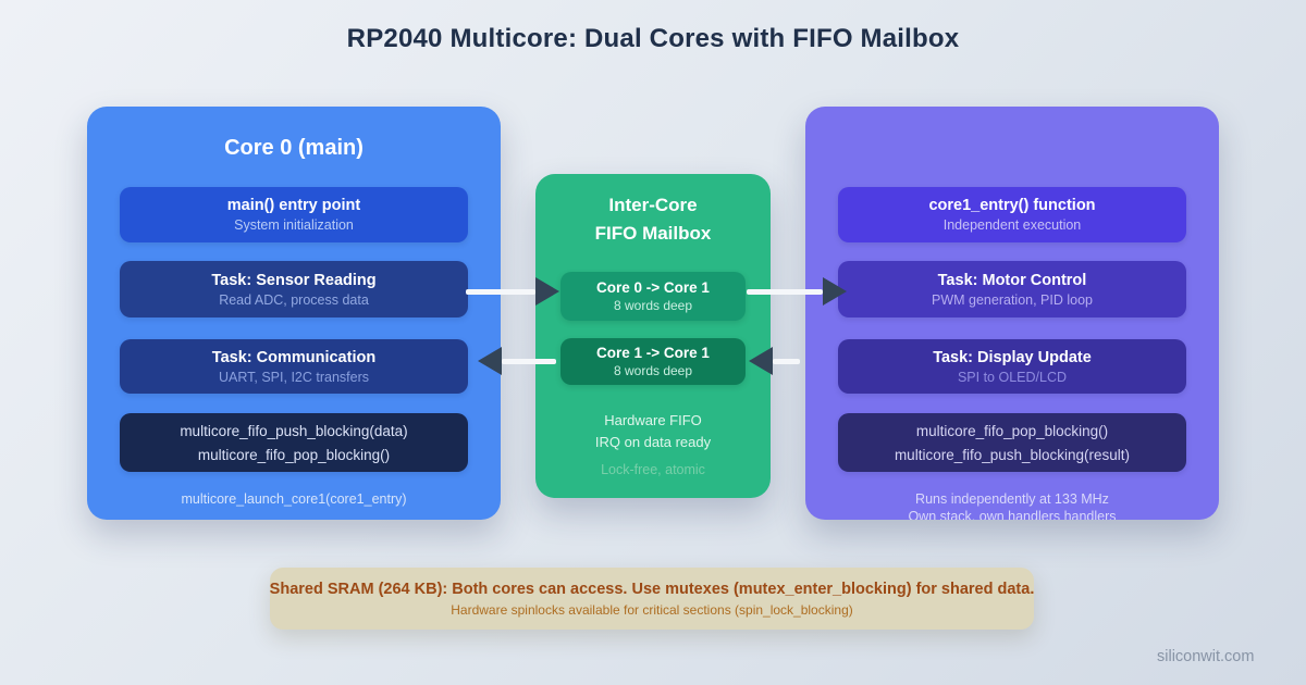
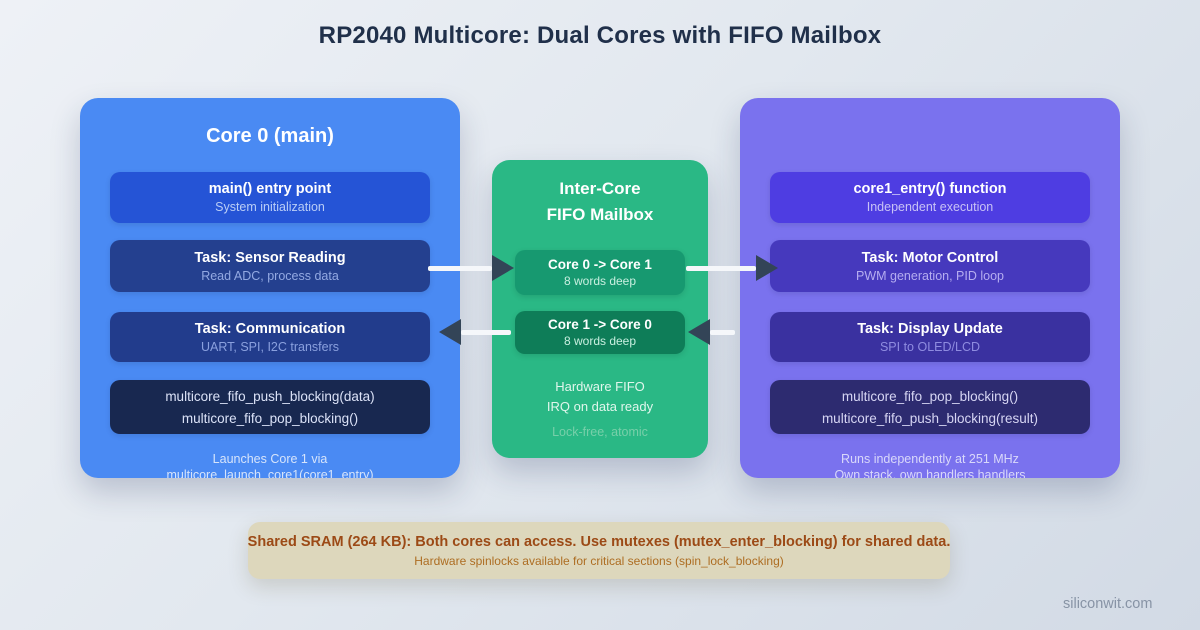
  RP2040 Multicore: Dual Cores with FIFO Mailbox
  Core 0 (main)
  main() entry point
  System initialization
  Task: Sensor Reading
  Read ADC, process data
  Task: Communication
  UART, SPI, I2C transfers
  multicore_fifo_push_blocking(data)
  multicore_fifo_pop_blocking()
+ Launches Core 1 via
  multicore_launch_core1(core1_entry)
  Inter-Core
  FIFO Mailbox
  Core 0 -> Core 1
  8 words deep
- Core 1 -> Core 1
+ Core 1 -> Core 0
  8 words deep
  Hardware FIFO
  IRQ on data ready
  Lock-free, atomic
  core1_entry() function
  Independent execution
  Task: Motor Control
  PWM generation, PID loop
  Task: Display Update
  SPI to OLED/LCD
  multicore_fifo_pop_blocking()
  multicore_fifo_push_blocking(result)
- Runs independently at 133 MHz
+ Runs independently at 251 MHz
  Own stack, own handlers handlers
  Shared SRAM (264 KB): Both cores can access. Use mutexes (mutex_enter_blocking) for shared data.
  Hardware spinlocks available for critical sections (spin_lock_blocking)
  siliconwit.com
